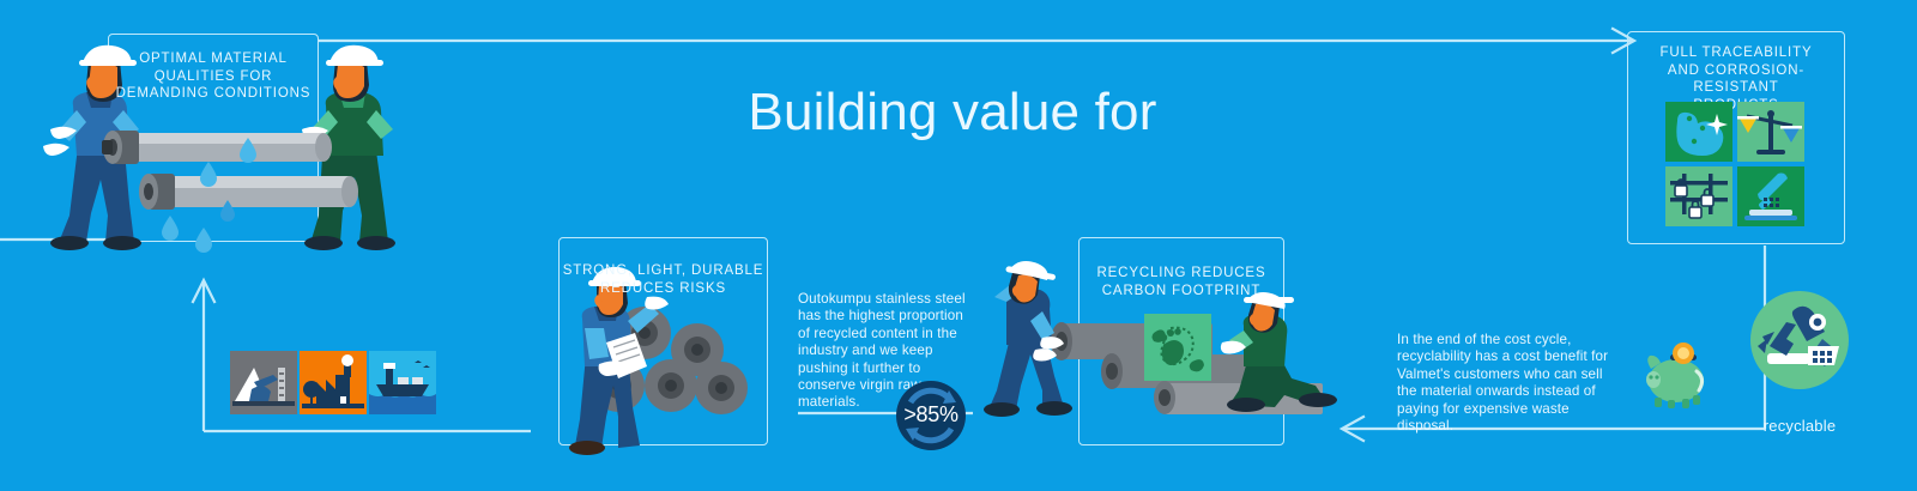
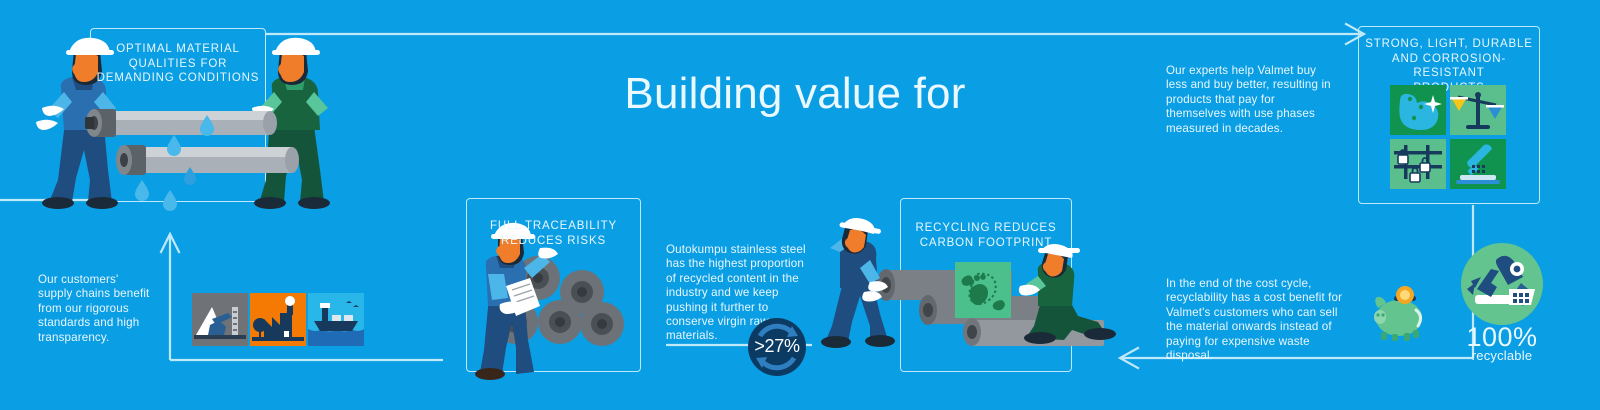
  OPTIMAL MATERIAL
  QUALITIES FOR
  DEMANDING CONDITIONS
+ Our customers' supply chains benefit from our rigorous standards and high transparency.
  Building value for
- STRONG, LIGHT, DURABLE
+ FULL TRACEABILITY
  REDUCES RISKS
  Outokumpu stainless steel has the highest proportion of recycled content in the industry and we keep pushing it further to conserve virgin ra materials.
- >85%
+ >27%
  RECYCLING REDUCES
  CARBON FOOTPRINT
+ Our experts help Valmet buy less and buy better, resulting in products that pay for themselves with use phases measured in decades.
  In the end of the cost cycle, recyclability has a cost benefit for Valmet's customers who can sell the material onwards instead of paying for expensive waste disposal.
- FULL TRACEABILITY
+ STRONG, LIGHT, DURABLE
  AND CORROSION-RESISTANT
+ 100%
  recyclable
